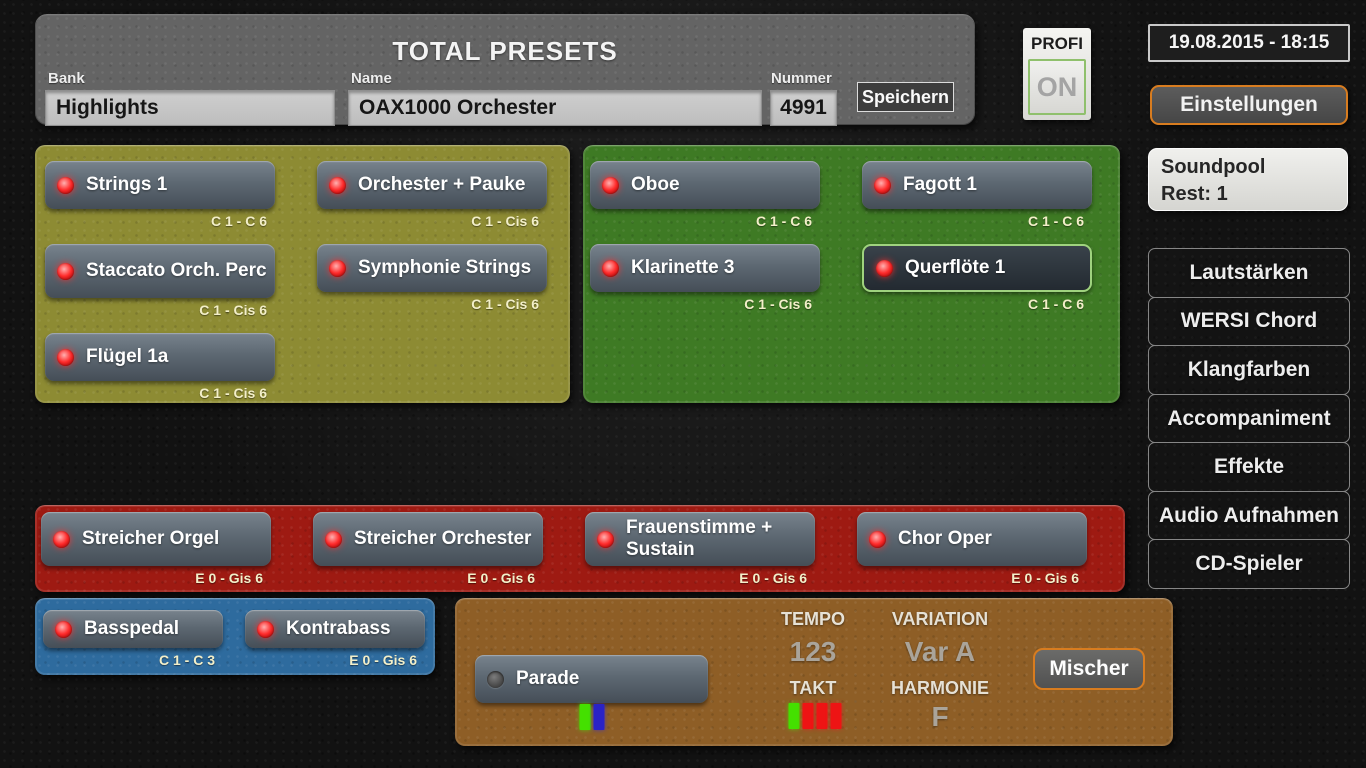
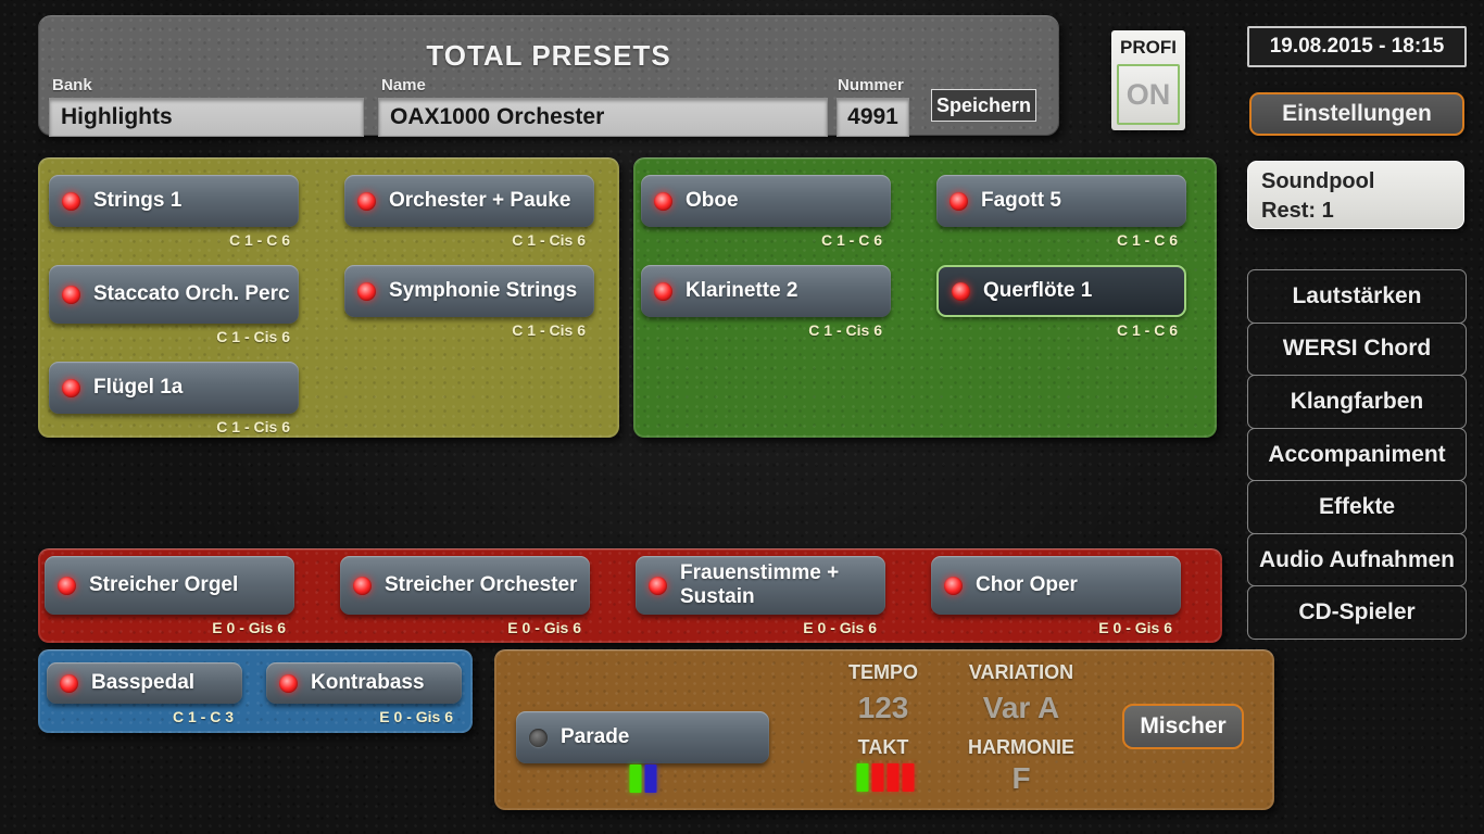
  TOTAL PRESETS
  Bank
  Highlights
  Name
  OAX1000 Orchester
  Nummer
  4991
  Speichern
  PROFI
  ON
  19.08.2015 - 18:15
  Einstellungen
  Soundpool
  Rest: 1
  Lautstärken
  WERSI Chord
  Klangfarben
  Accompaniment
  Effekte
  Audio Aufnahmen
  CD-Spieler
  Strings 1
  C 1 - C 6
  Orchester + Pauke
  C 1 - Cis 6
  Staccato Orch. Perc
  C 1 - Cis 6
  Symphonie Strings
  C 1 - Cis 6
  Flügel 1a
  C 1 - Cis 6
  Oboe
  C 1 - C 6
- Fagott 1
+ Fagott 5
  C 1 - C 6
- Klarinette 3
+ Klarinette 2
  C 1 - Cis 6
  Querflöte 1
  C 1 - C 6
  Streicher Orgel
  E 0 - Gis 6
  Streicher Orchester
  E 0 - Gis 6
  Frauenstimme + Sustain
  E 0 - Gis 6
  Chor Oper
  E 0 - Gis 6
  Basspedal
  C 1 - C 3
  Kontrabass
  E 0 - Gis 6
  Parade
  TEMPO
  123
  TAKT
  VARIATION
  Var A
  HARMONIE
  F
  Mischer
